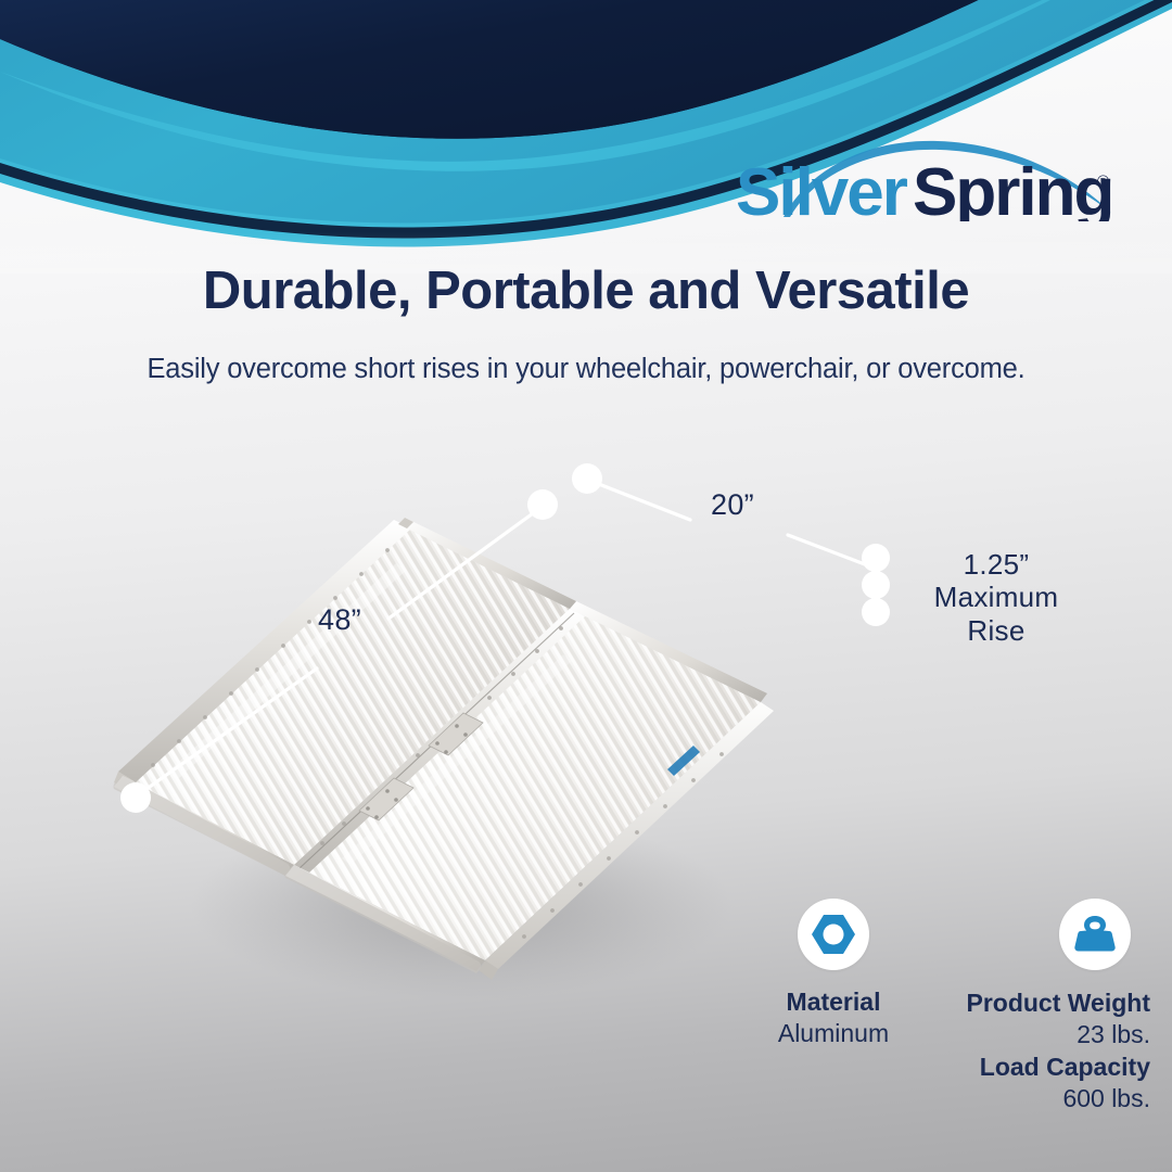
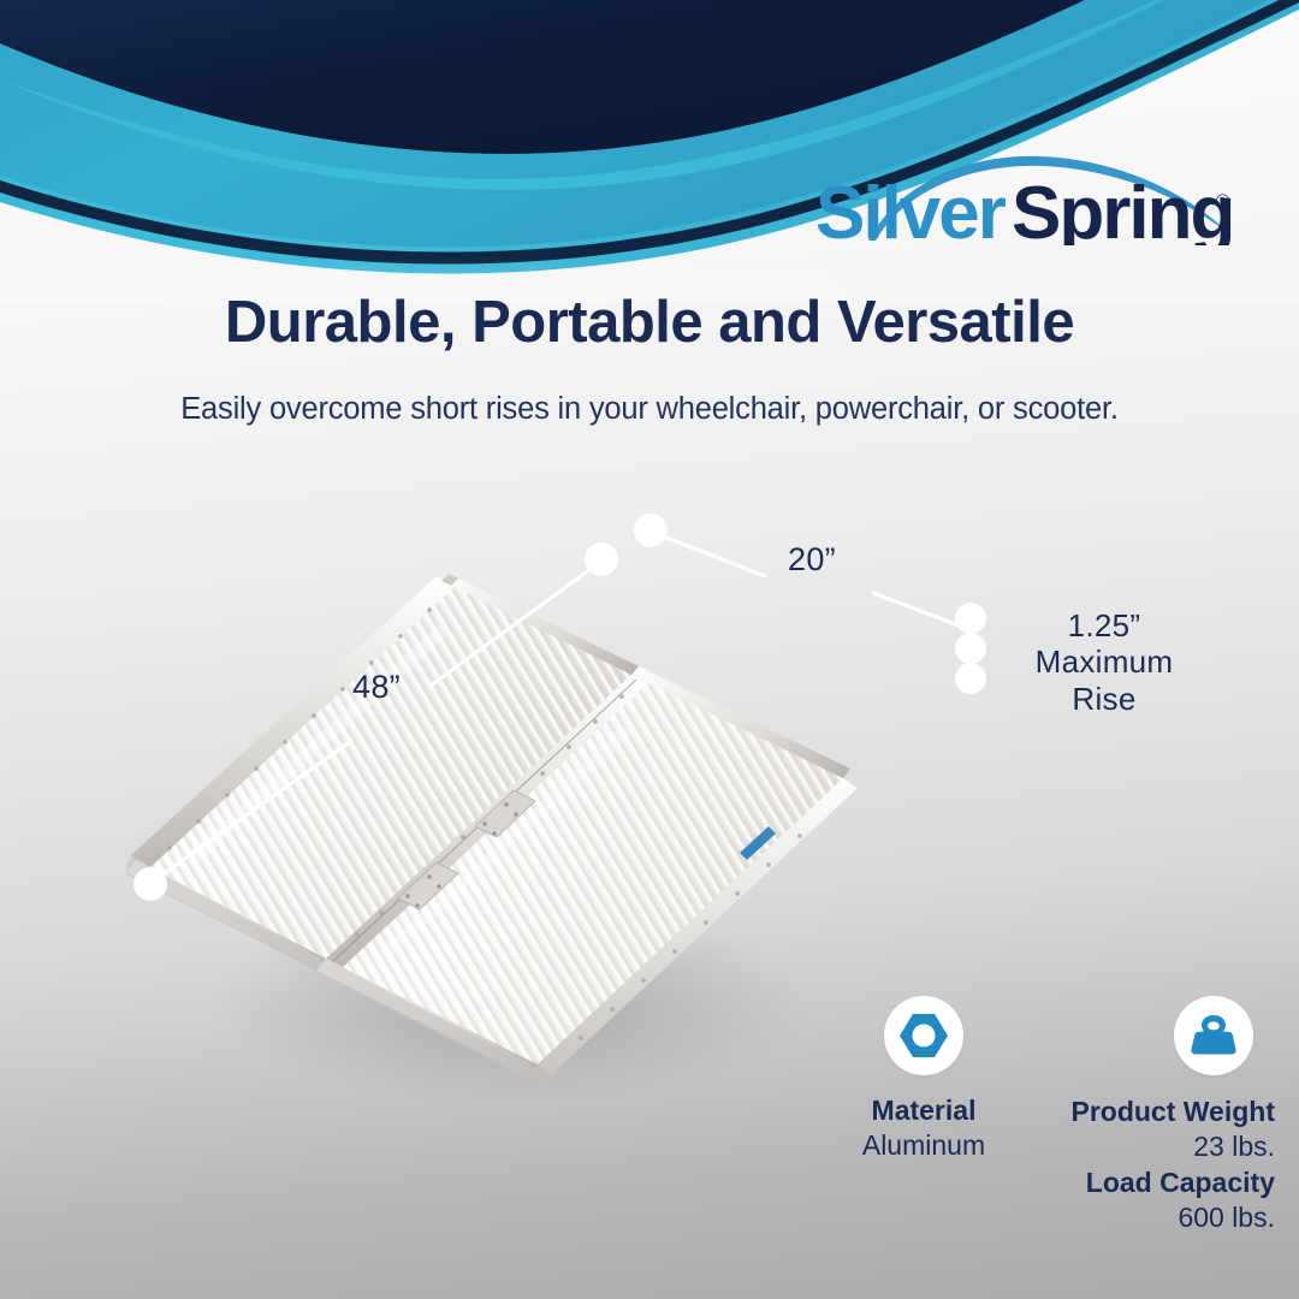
  Silver
  Spring
  ®
  Durable, Portable and Versatile
- Easily overcome short rises in your wheelchair, powerchair, or overcome.
+ Easily overcome short rises in your wheelchair, powerchair, or scooter.
  48”
  20”
  1.25”
  Maximum
  Rise
  Material
  Aluminum
  Product Weight
  23 lbs.
  Load Capacity
  600 lbs.
